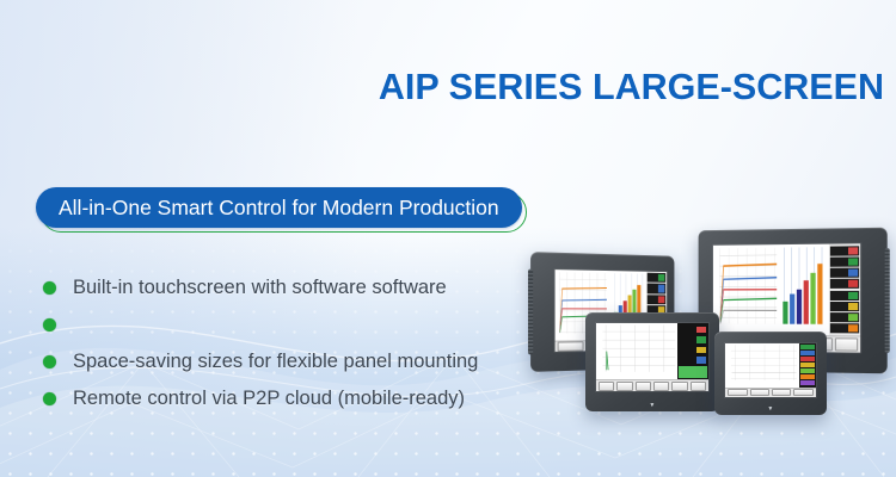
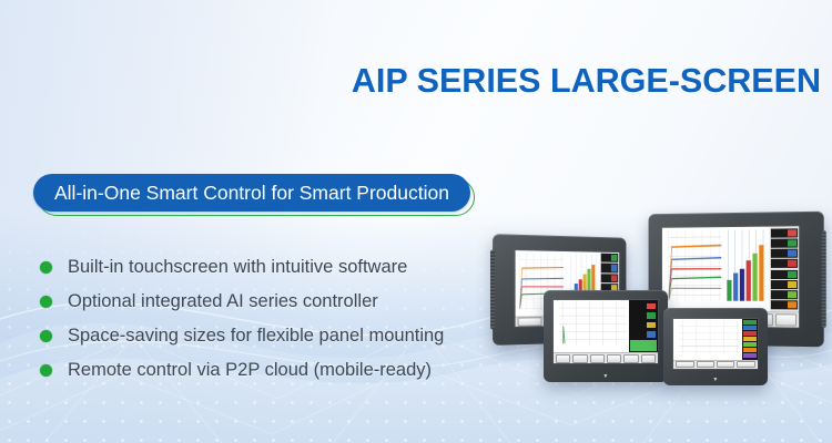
  AIP SERIES LARGE-SCREEN
- All-in-One Smart Control for Modern Production
+ All-in-One Smart Control for Smart Production
- Built-in touchscreen with software software
+ Built-in touchscreen with intuitive software
+ Optional integrated AI series controller
  Space-saving sizes for flexible panel mounting
  Remote control via P2P cloud (mobile-ready)
